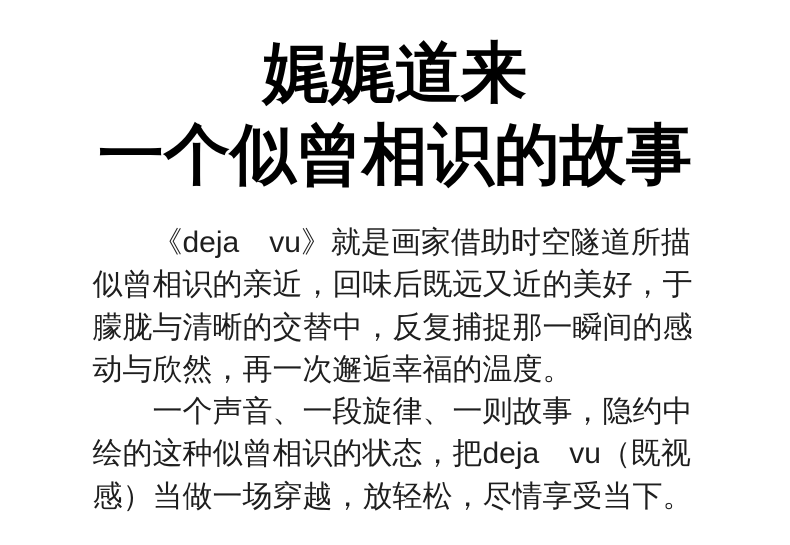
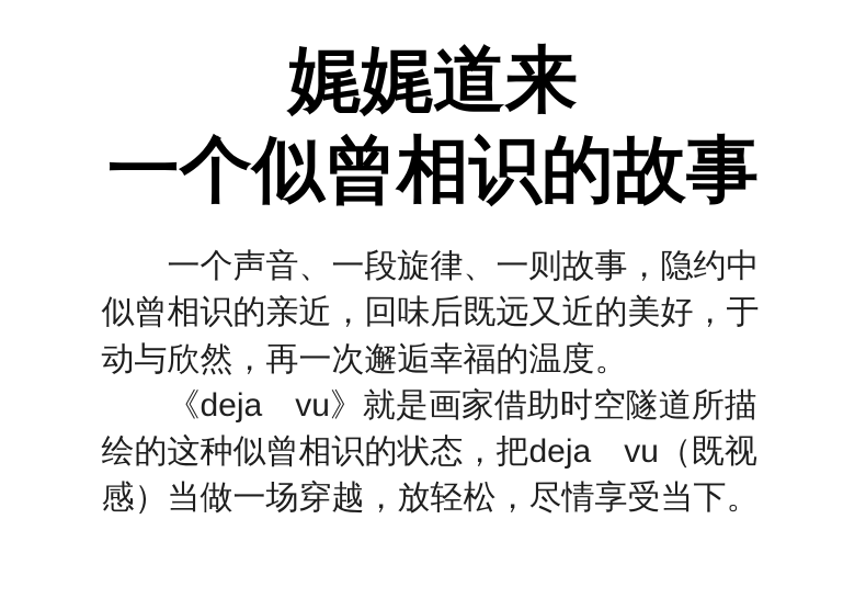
  娓娓道来
  一个似曾相识的故事
- 《deja vu》就是画家借助时空隧道所描
+ 一个声音、一段旋律、一则故事，隐约中
  似曾相识的亲近，回味后既远又近的美好，于
- 朦胧与清晰的交替中，反复捕捉那一瞬间的感
  动与欣然，再一次邂逅幸福的温度。
- 一个声音、一段旋律、一则故事，隐约中
+ 《deja vu》就是画家借助时空隧道所描
  绘的这种似曾相识的状态，把deja vu（既视
  感）当做一场穿越，放轻松，尽情享受当下。
